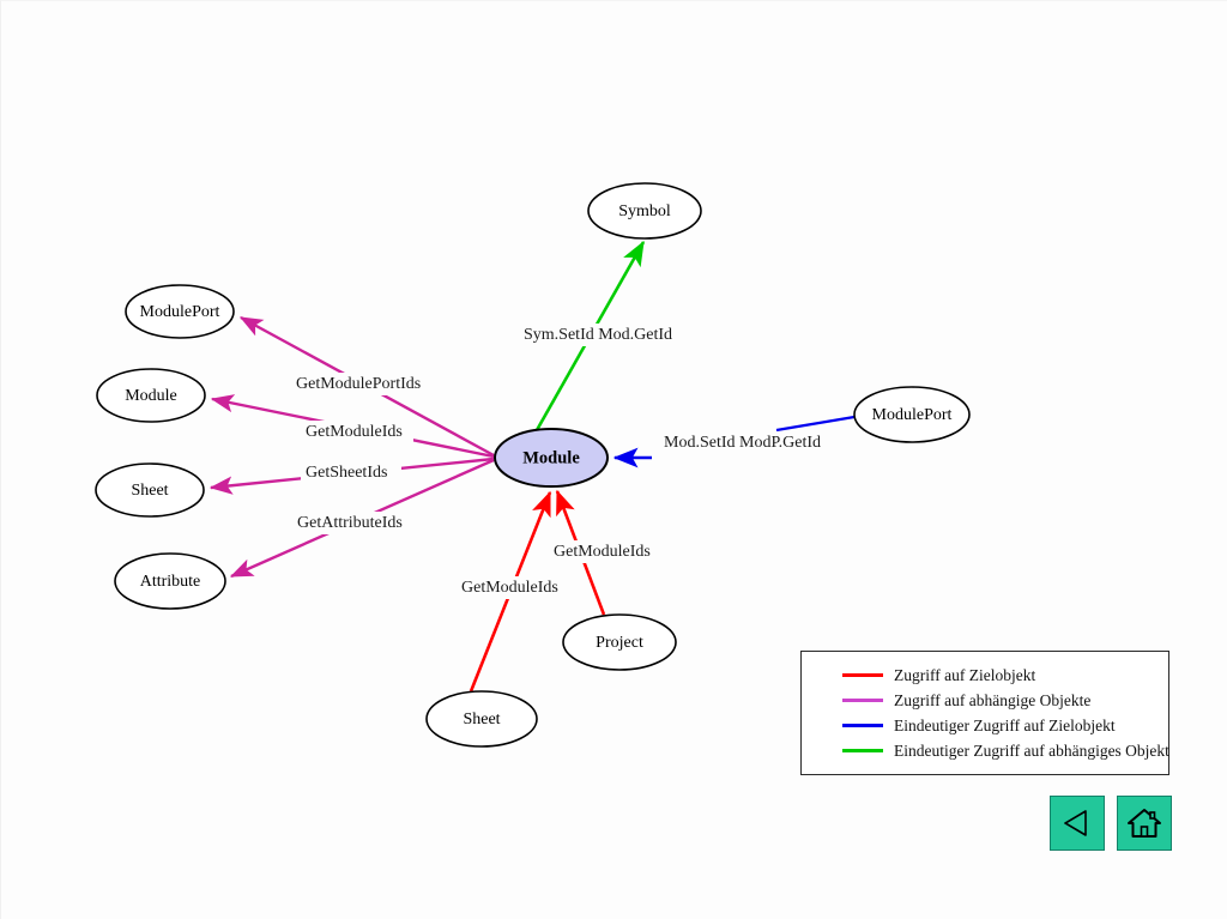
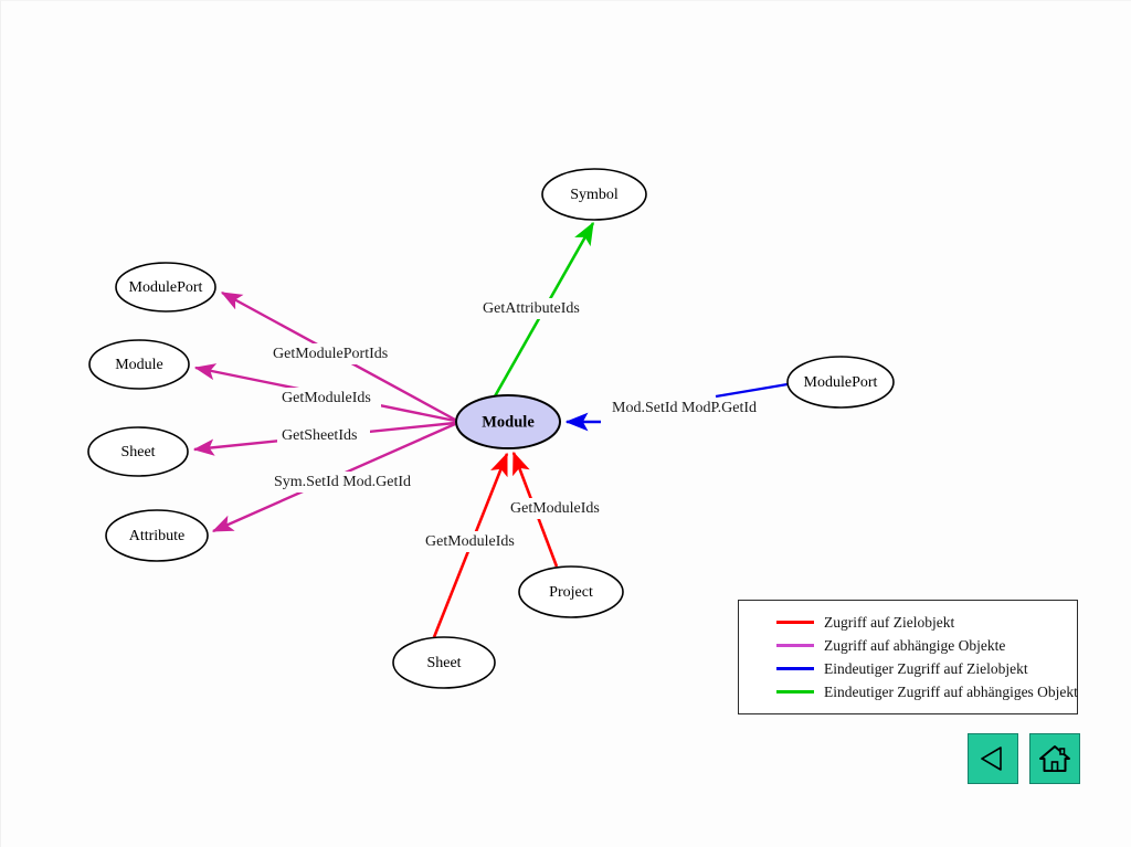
  Symbol
  ModulePort
  Module
  Sheet
  Attribute
  ModulePort
  Project
  Sheet
  Module
- Sym.SetId Mod.GetId
+ GetAttributeIds
  GetModulePortIds
  GetModuleIds
  GetSheetIds
- GetAttributeIds
+ Sym.SetId Mod.GetId
  Mod.SetId ModP.GetId
  GetModuleIds
  GetModuleIds
  Zugriff auf Zielobjekt
  Zugriff auf abhängige Objekte
  Eindeutiger Zugriff auf Zielobjekt
  Eindeutiger Zugriff auf abhängiges Objekt
